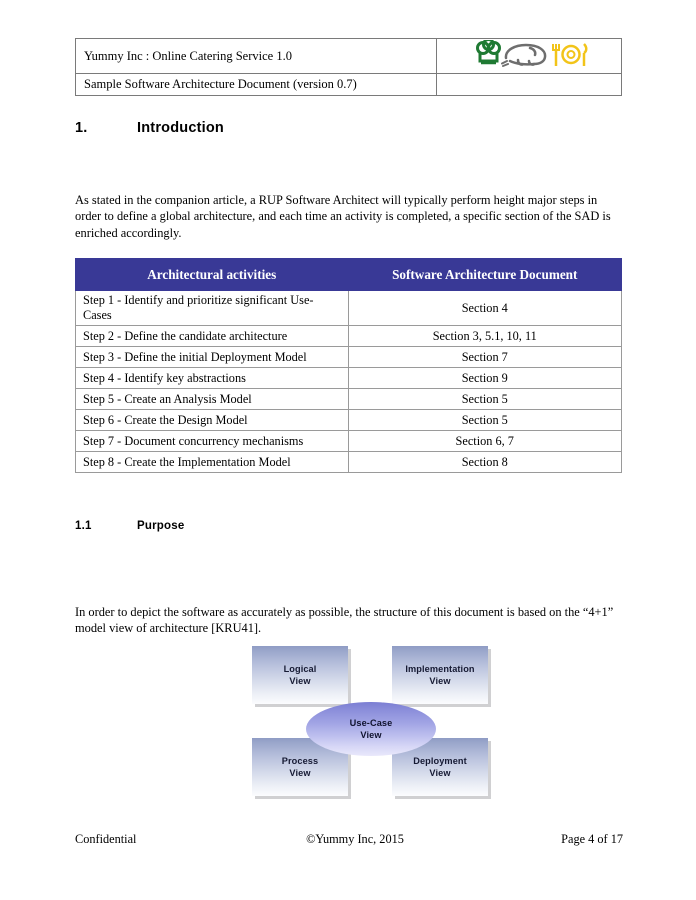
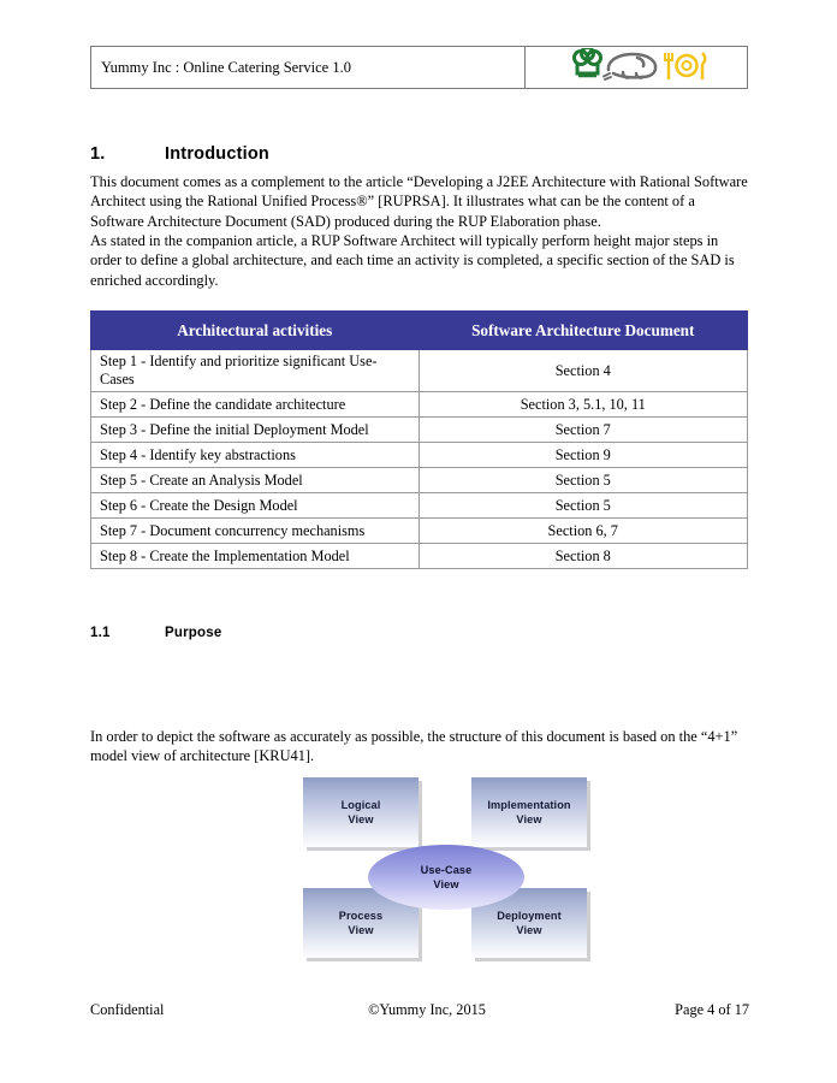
  Yummy Inc : Online Catering Service 1.0
- Sample Software Architecture Document (version 0.7)
  1. Introduction
+ This document comes as a complement to the article “Developing a J2EE Architecture with Rational Software Architect using the Rational Unified Process®” [RUPRSA]. It illustrates what can be the content of a Software Architecture Document (SAD) produced during the RUP Elaboration phase.
  As stated in the companion article, a RUP Software Architect will typically perform height major steps in order to define a global architecture, and each time an activity is completed, a specific section of the SAD is enriched accordingly.
  Architectural activities	Software Architecture Document
  Step 1 - Identify and prioritize significant Use-Cases	Section 4
  Step 2 - Define the candidate architecture	Section 3, 5.1, 10, 11
  Step 3 - Define the initial Deployment Model	Section 7
  Step 4 - Identify key abstractions	Section 9
  Step 5 - Create an Analysis Model	Section 5
  Step 6 - Create the Design Model	Section 5
  Step 7 - Document concurrency mechanisms	Section 6, 7
  Step 8 - Create the Implementation Model	Section 8
  1.1 Purpose
  In order to depict the software as accurately as possible, the structure of this document is based on the “4+1” model view of architecture [KRU41].
  Logical
  View
  Implementation
  View
  Process
  View
  Deployment
  View
  Use-Case
  View
  Confidential
  ©Yummy Inc, 2015
  Page 4 of 17
